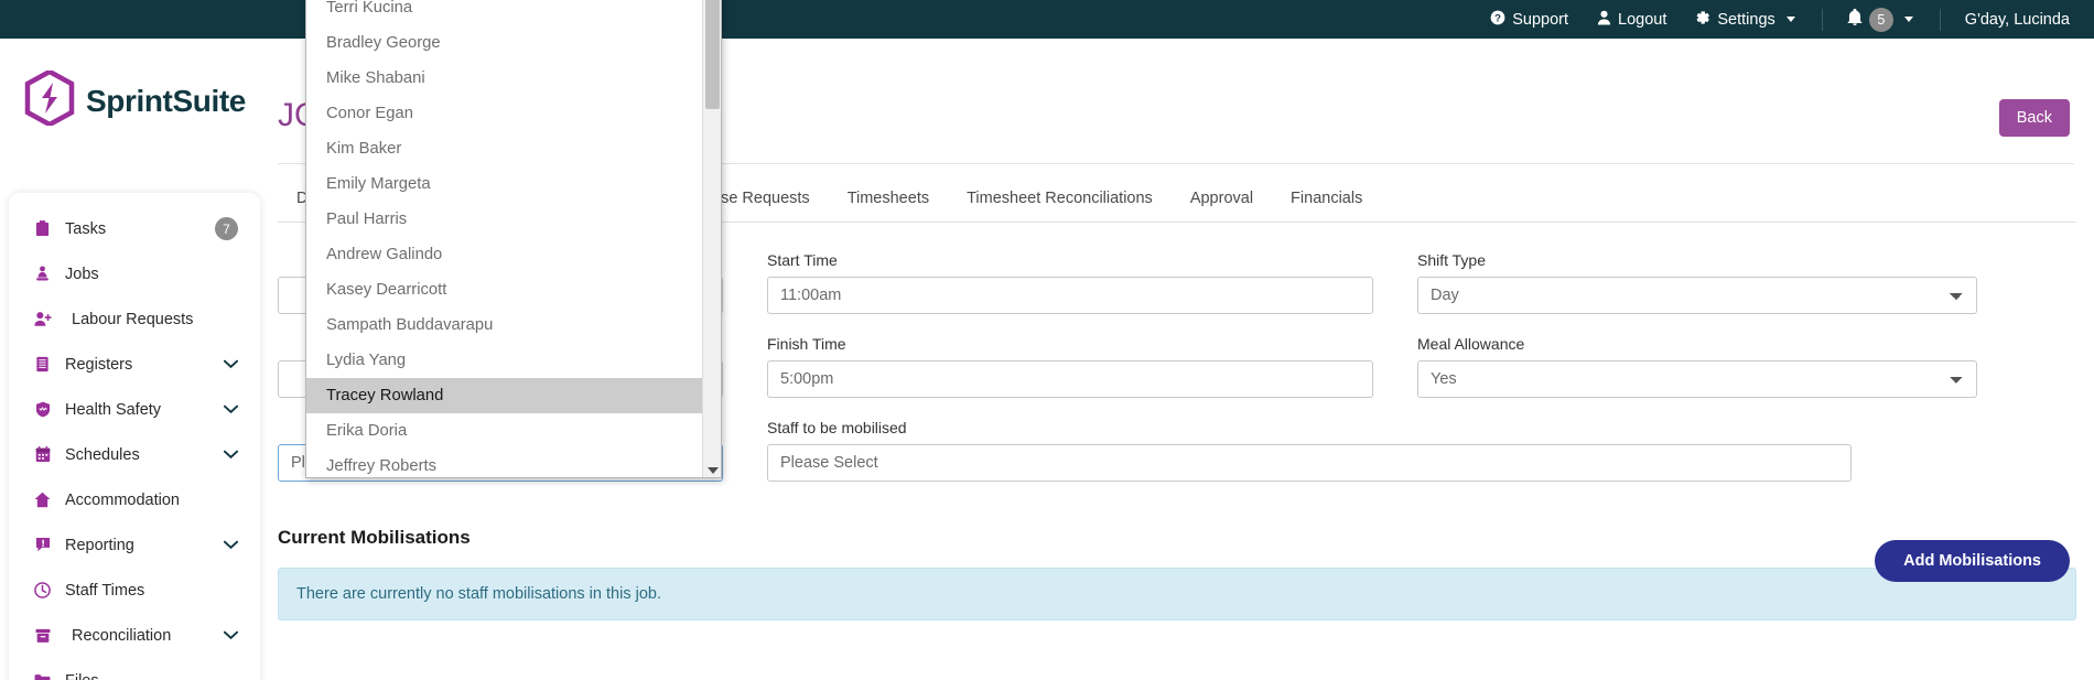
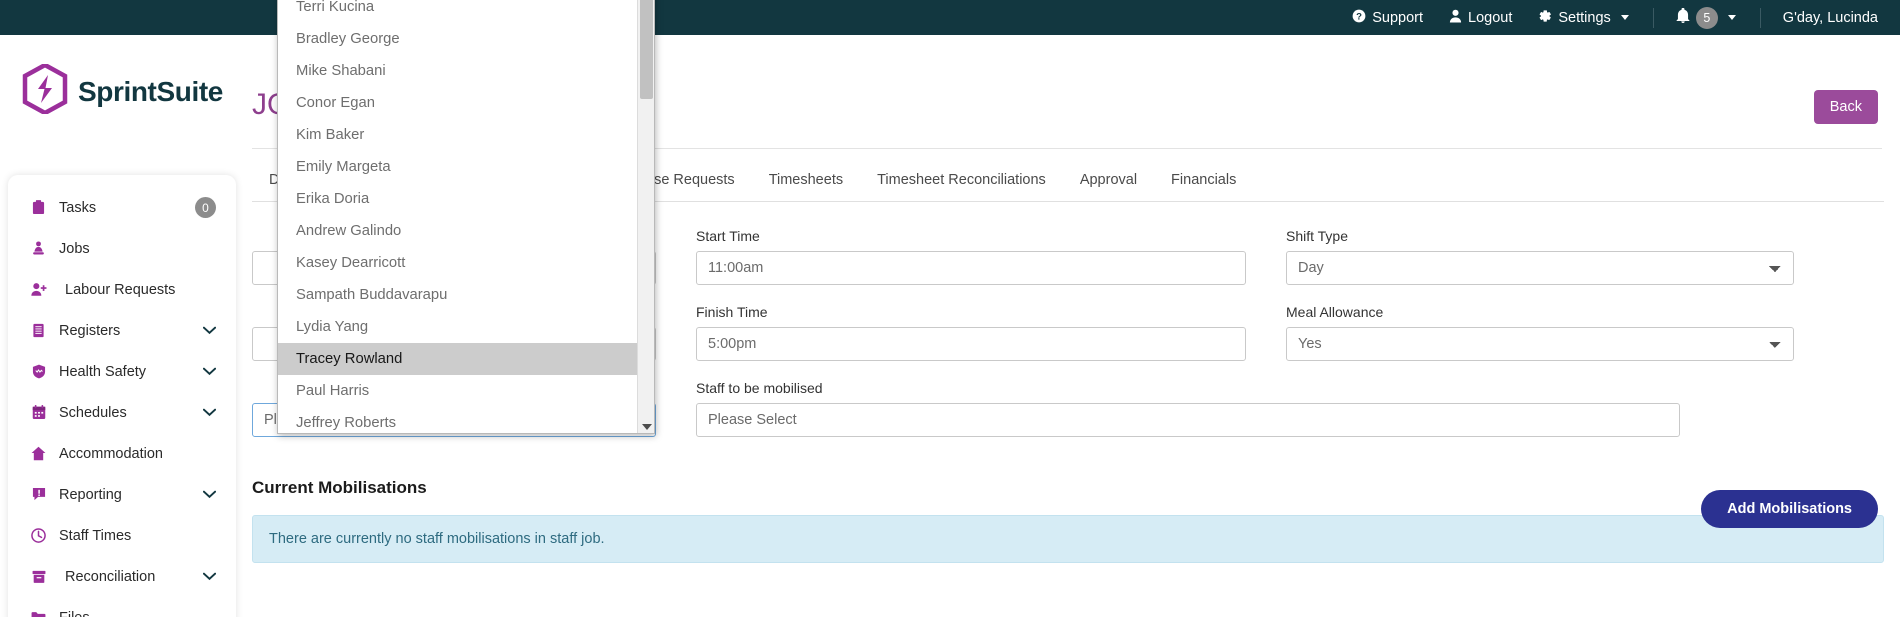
  ?
  Support
  Logout
  Settings
  5
  G'day, Lucinda
  SprintSuite
  Back
  Tasks
- 7
+ 0
  Jobs
  Labour Requests
  Registers
  Health Safety
  Schedules
  Accommodation
  Reporting
  Staff Times
  Reconciliation
  D
  Timesheets
  Timesheet Reconciliations
  Approval
  Financials
  Start Time
  11:00am
  Finish Time
  5:00pm
  Staff to be mobilised
  Please Select
  Shift Type
  Day
  Meal Allowance
  Yes
  Current Mobilisations
- There are currently no staff mobilisations in this job.
+ There are currently no staff mobilisations in staff job.
  Add Mobilisations
  Terri Kucina
  Bradley George
  Mike Shabani
  Conor Egan
  Kim Baker
  Emily Margeta
- Paul Harris
+ Erika Doria
  Andrew Galindo
  Kasey Dearricott
  Sampath Buddavarapu
  Lydia Yang
  Tracey Rowland
- Erika Doria
+ Paul Harris
  Jeffrey Roberts
